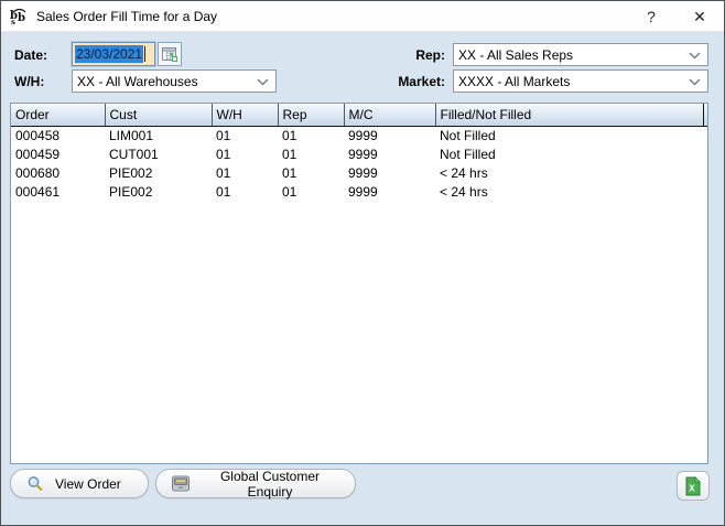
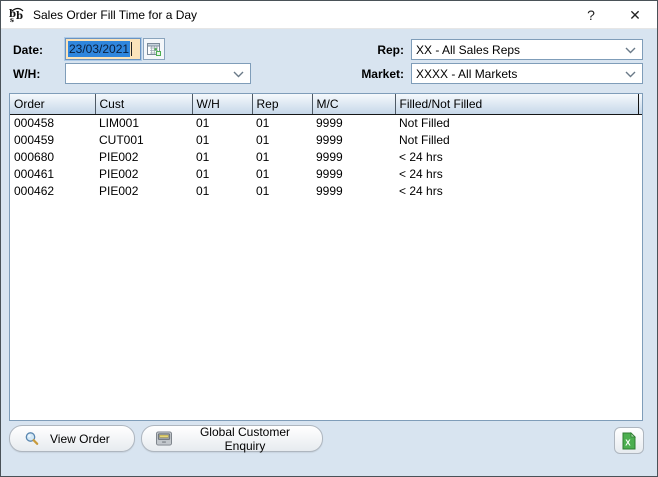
  b
  b
  s
  Sales Order Fill Time for a Day
  ?
  ✕
  Date:
  W/H:
  Rep:
  Market:
  23/03/2021
- XX - All Warehouses
  XX - All Sales Reps
  XXXX - All Markets
  Order	Cust	W/H	Rep	M/C	Filled/Not Filled
  000458	LIM001	01	01	9999	Not Filled
  000459	CUT001	01	01	9999	Not Filled
  000680	PIE002	01	01	9999	< 24 hrs
  000461	PIE002	01	01	9999	< 24 hrs
+ 000462	PIE002	01	01	9999	< 24 hrs
  View Order
  Global Customer Enquiry
  X
